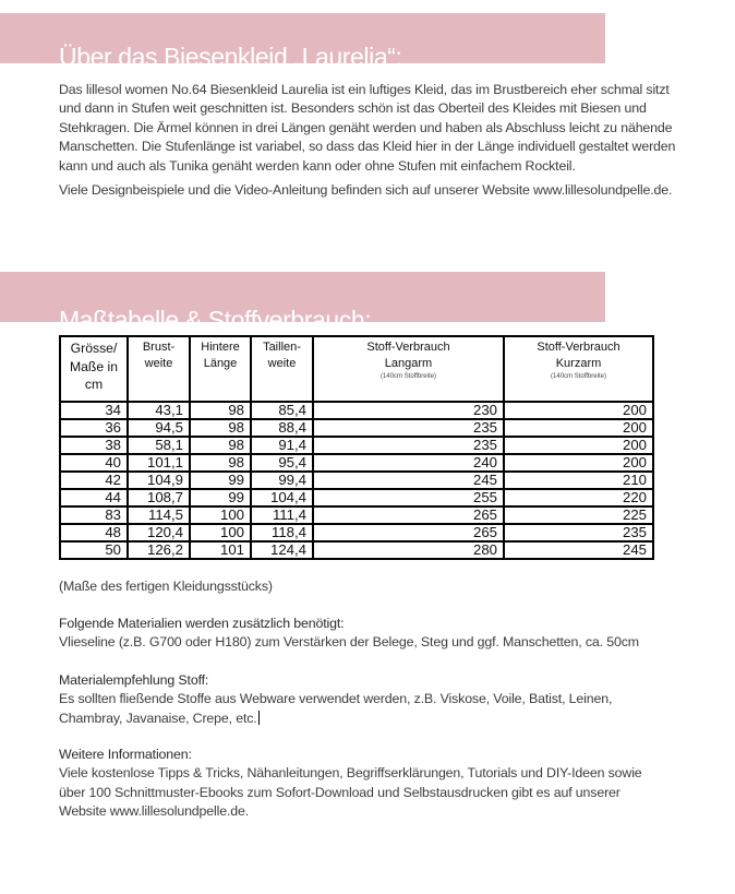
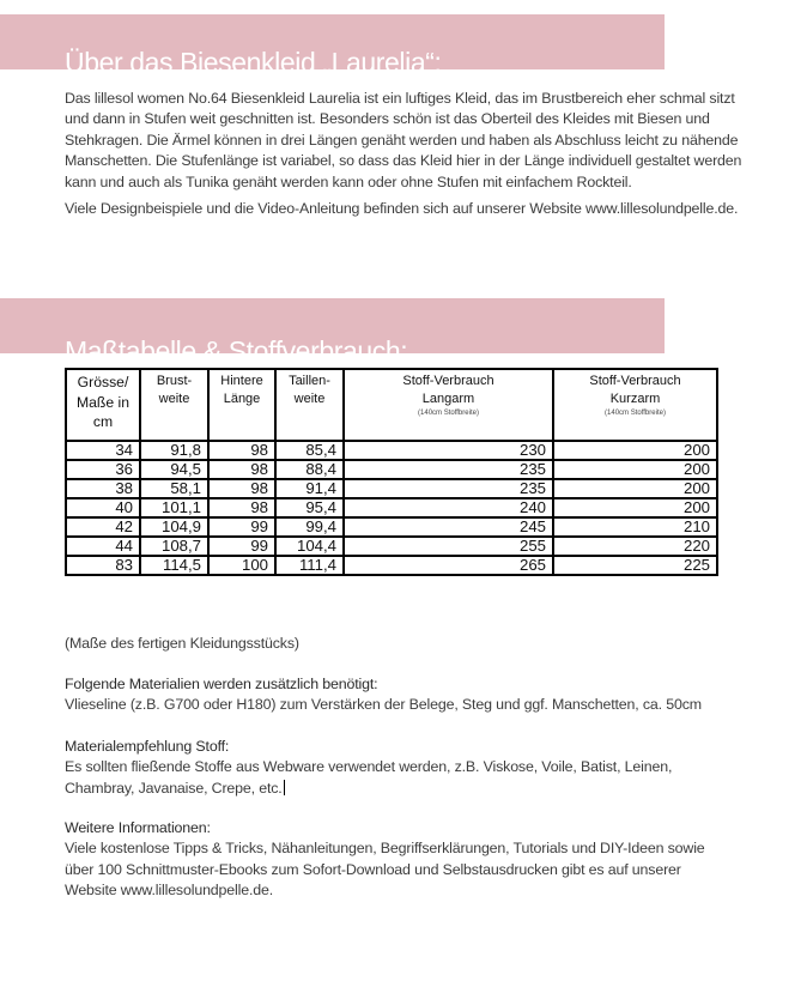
  Über das Biesenkleid „Laurelia“:
  Das lillesol women No.64 Biesenkleid Laurelia ist ein luftiges Kleid, das im Brustbereich eher schmal sitzt und dann in Stufen weit geschnitten ist. Besonders schön ist das Oberteil des Kleides mit Biesen und Stehkragen. Die Ärmel können in drei Längen genäht werden und haben als Abschluss leicht zu nähende Manschetten. Die Stufenlänge ist variabel, so dass das Kleid hier in der Länge individuell gestaltet werden kann und auch als Tunika genäht werden kann oder ohne Stufen mit einfachem Rockteil.
  Viele Designbeispiele und die Video-Anleitung befinden sich auf unserer Website www.lillesolundpelle.de.
  Maßtabelle & Stoffverbrauch:
  Grösse/ Maße in cm	Brust- weite	Hintere Länge	Taillen- weite	Stoff-Verbrauch Langarm	Stoff-Verbrauch Kurzarm
- 34	43,1	98	85,4	230	200
+ 34	91,8	98	85,4	230	200
  36	94,5	98	88,4	235	200
  38	58,1	98	91,4	235	200
  40	101,1	98	95,4	240	200
  42	104,9	99	99,4	245	210
  44	108,7	99	104,4	255	220
  83	114,5	100	111,4	265	225
- 48	120,4	100	118,4	265	235
- 50	126,2	101	124,4	280	245
  (Maße des fertigen Kleidungsstücks)
  Folgende Materialien werden zusätzlich benötigt:
  Vlieseline (z.B. G700 oder H180) zum Verstärken der Belege, Steg und ggf. Manschetten, ca. 50cm
  Materialempfehlung Stoff:
  Es sollten fließende Stoffe aus Webware verwendet werden, z.B. Viskose, Voile, Batist, Leinen,
  Chambray, Javanaise, Crepe, etc.
  Weitere Informationen:
  Viele kostenlose Tipps & Tricks, Nähanleitungen, Begriffserklärungen, Tutorials und DIY-Ideen sowie
  über 100 Schnittmuster-Ebooks zum Sofort-Download und Selbstausdrucken gibt es auf unserer
  Website www.lillesolundpelle.de.
